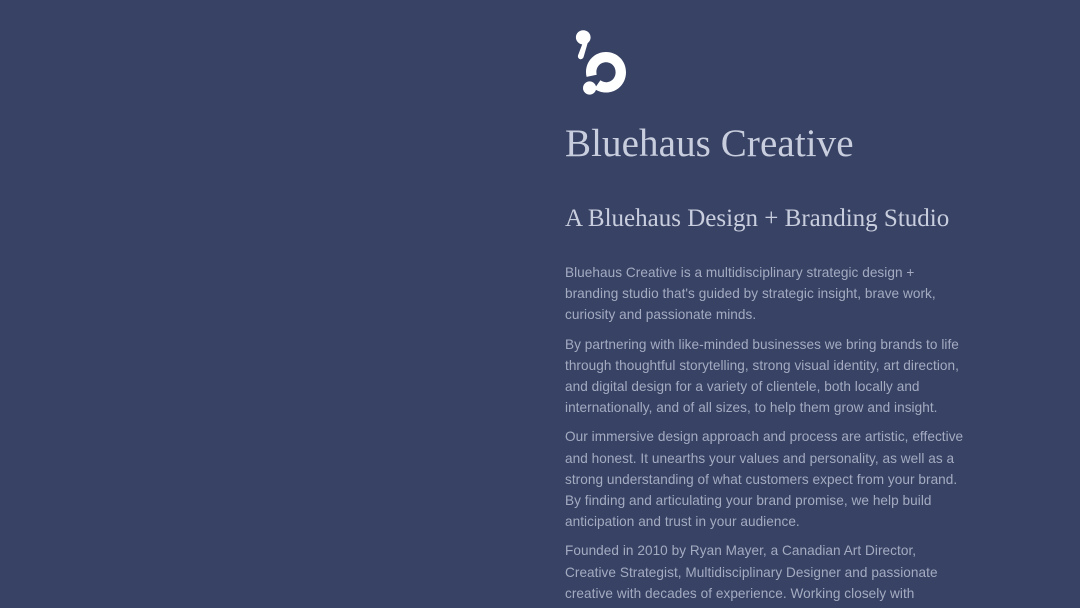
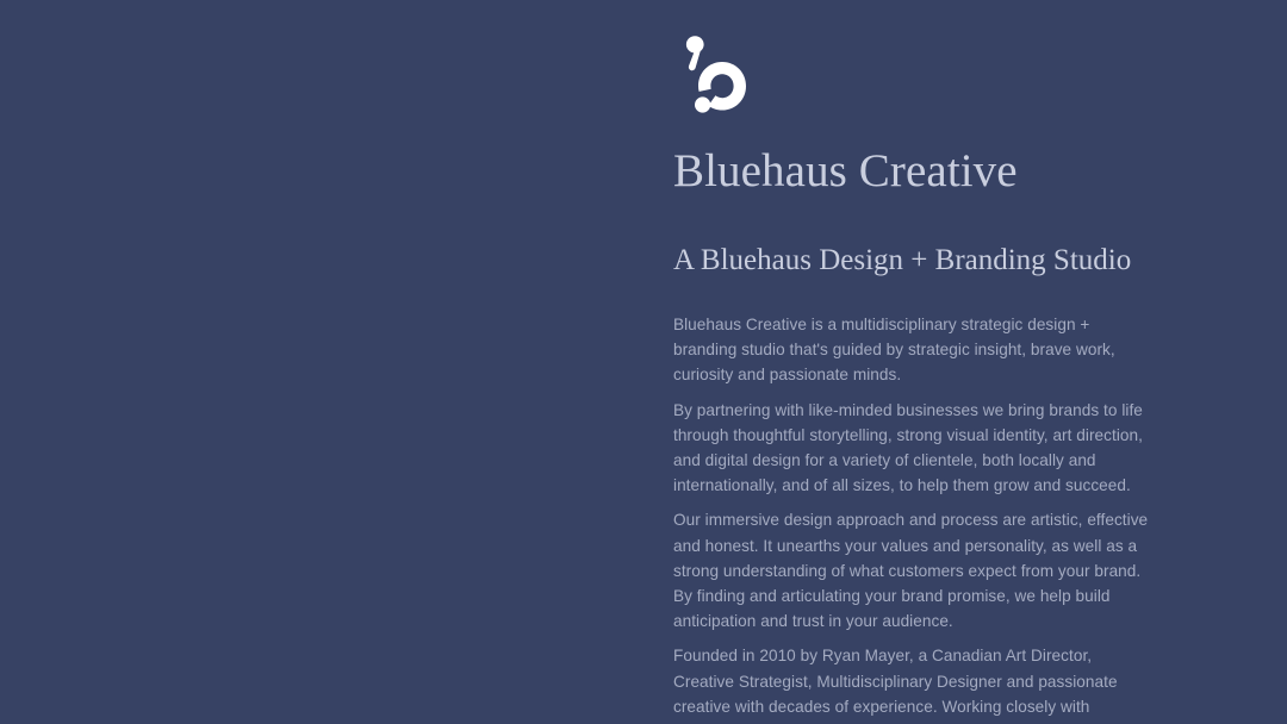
  Bluehaus Creative
  A Bluehaus Design + Branding Studio
  Bluehaus Creative is a multidisciplinary strategic design + branding studio that's guided by strategic insight, brave work, curiosity and passionate minds.
- By partnering with like-minded businesses we bring brands to life through thoughtful storytelling, strong visual identity, art direction, and digital design for a variety of clientele, both locally and internationally, and of all sizes, to help them grow and insight.
+ By partnering with like-minded businesses we bring brands to life through thoughtful storytelling, strong visual identity, art direction, and digital design for a variety of clientele, both locally and internationally, and of all sizes, to help them grow and succeed.
  Our immersive design approach and process are artistic, effective and honest. It unearths your values and personality, as well as a strong understanding of what customers expect from your brand. By finding and articulating your brand promise, we help build anticipation and trust in your audience.
  Founded in 2010 by Ryan Mayer, a Canadian Art Director, Creative Strategist, Multidisciplinary Designer and passionate creative with decades of experience. Working closely with
